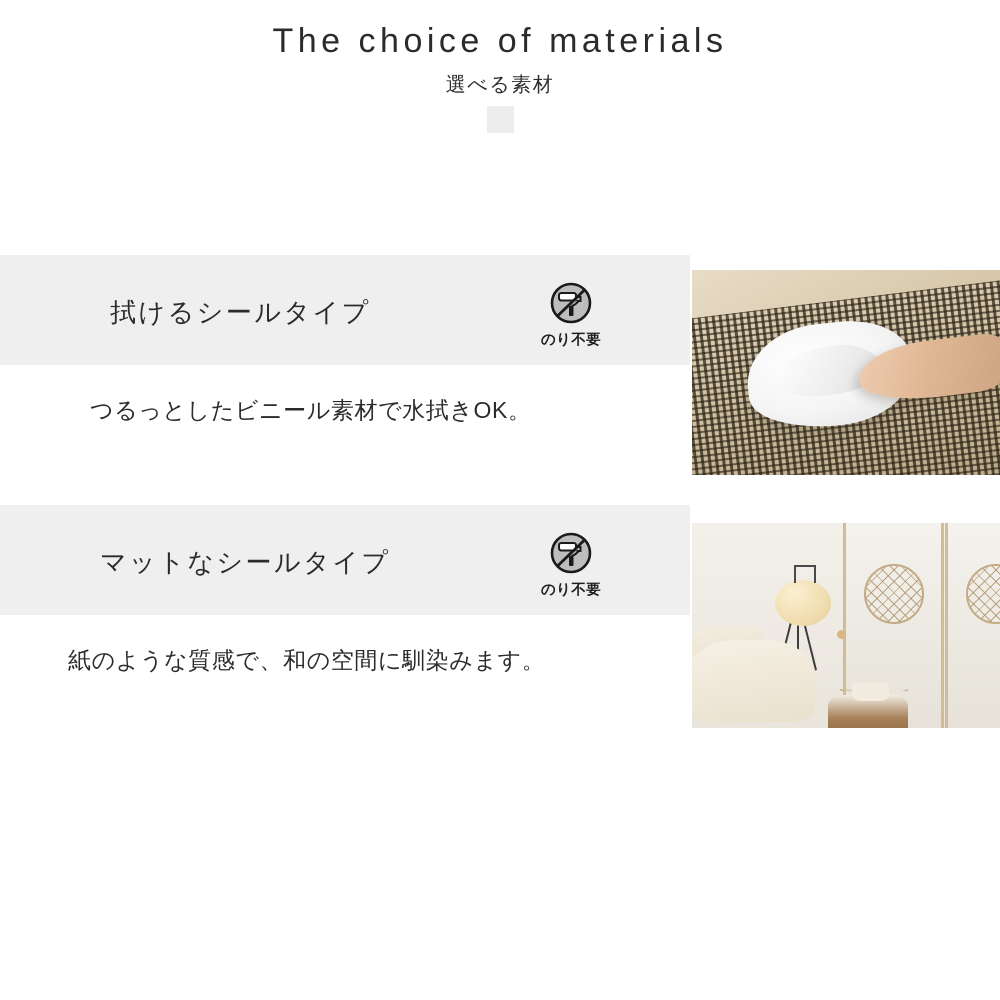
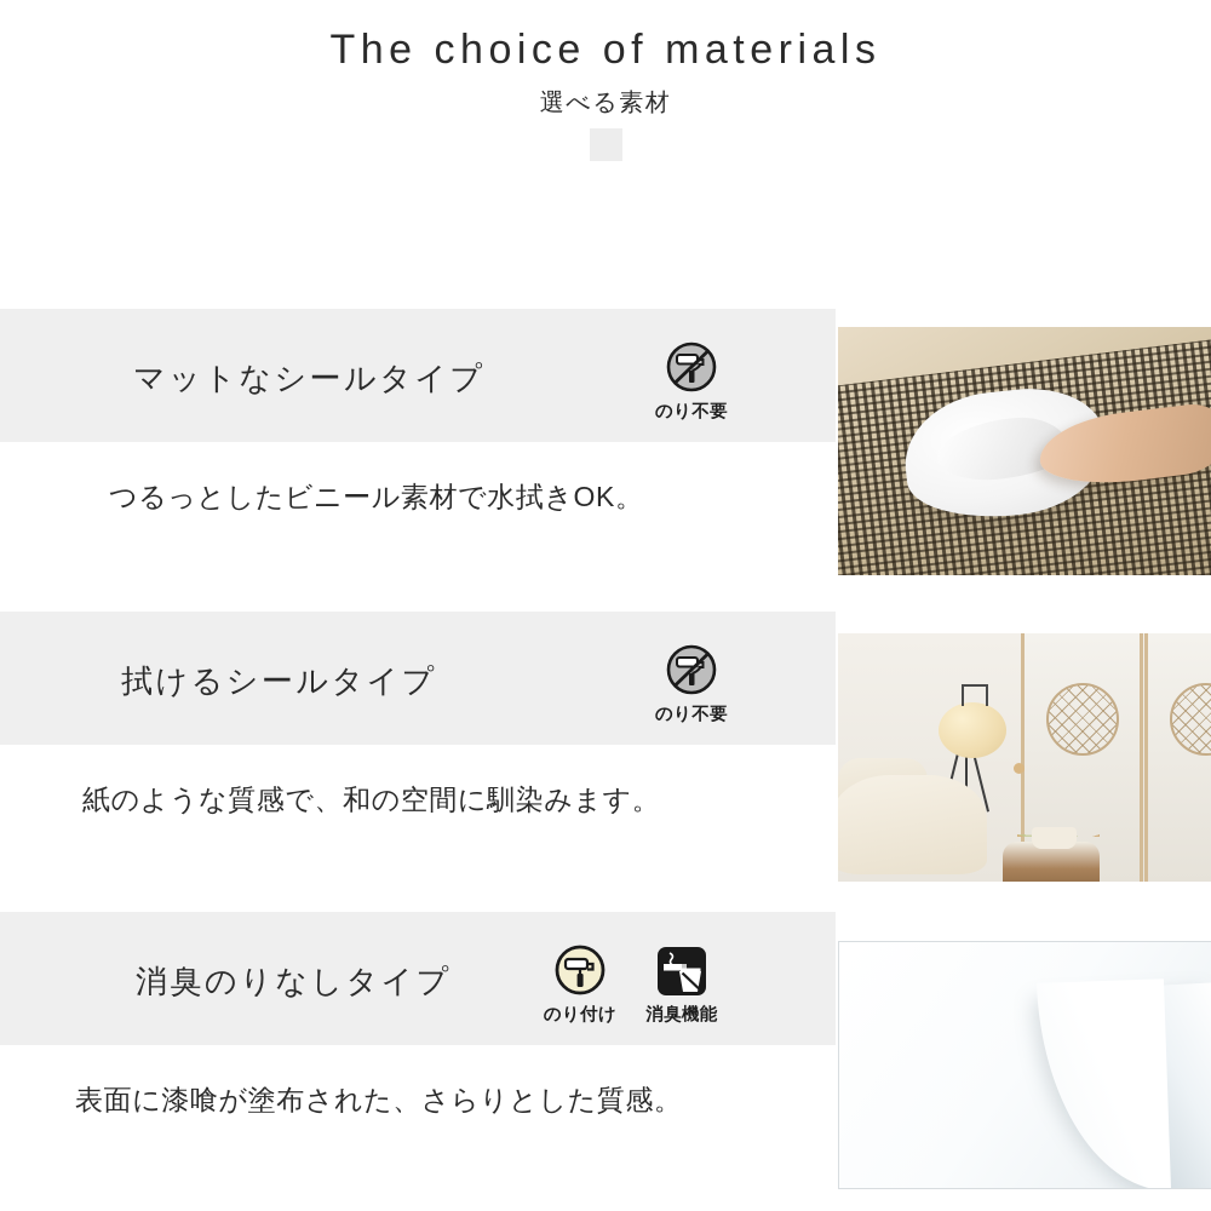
  The choice of materials
  選べる素材
- 拭けるシールタイプ
+ マットなシールタイプ
  のり不要
  つるっとしたビニール素材で水拭きOK。
- マットなシールタイプ
+ 拭けるシールタイプ
  のり不要
  紙のような質感で、和の空間に馴染みます。
+ 消臭のりなしタイプ
+ のり付け
+ 消臭機能
+ 表面に漆喰が塗布された、さらりとした質感。
